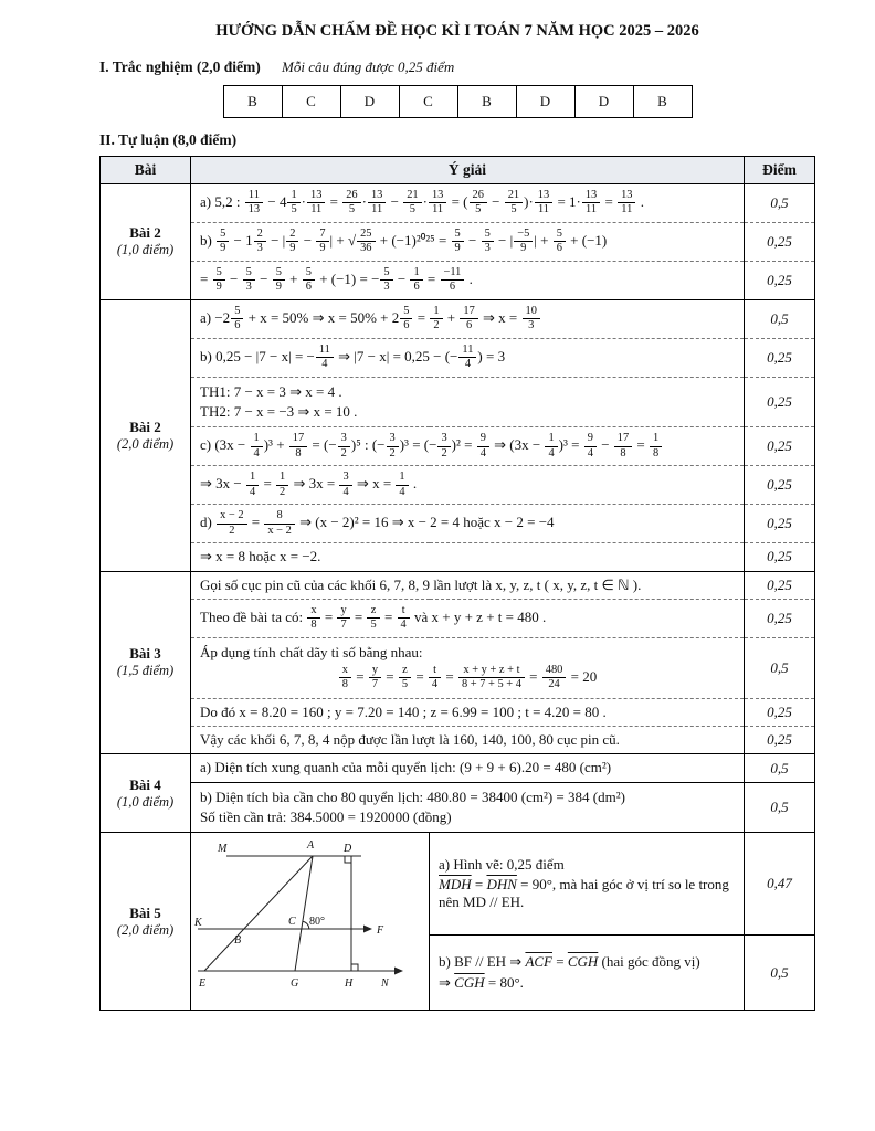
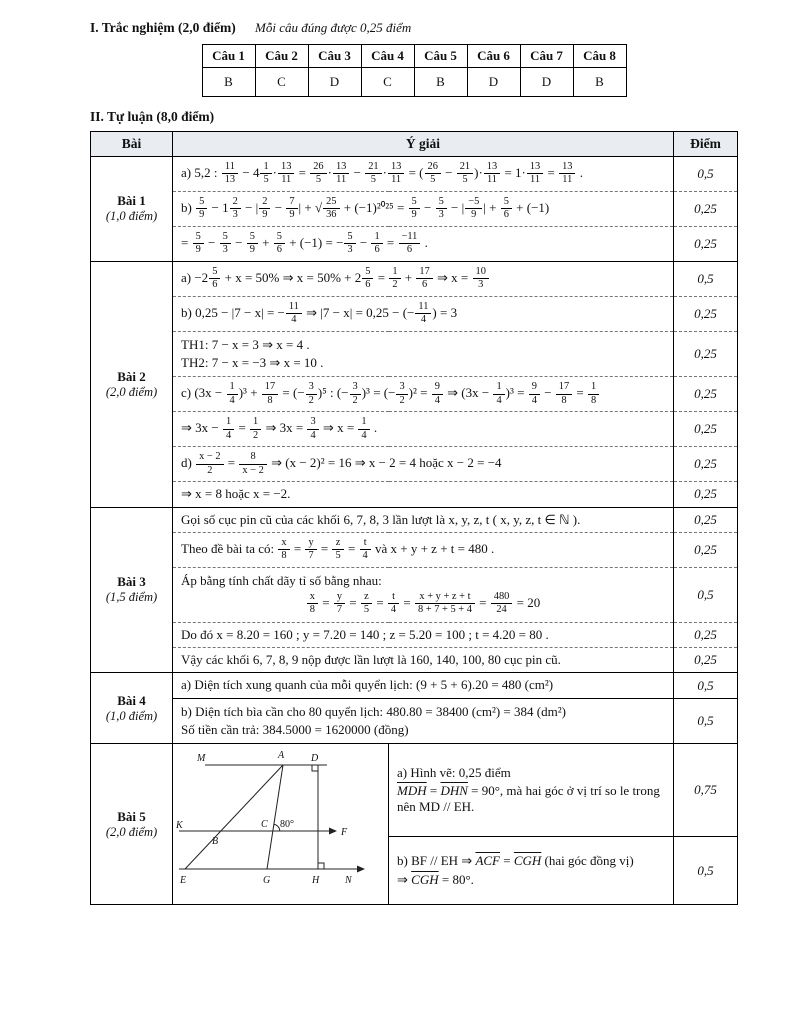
- HƯỚNG DẪN CHẤM ĐỀ HỌC KÌ I TOÁN 7 NĂM HỌC 2025 – 2026
  I. Trắc nghiệm (2,0 điểm) Mỗi câu đúng được 0,25 điểm
+ Câu 1	Câu 2	Câu 3	Câu 4	Câu 5	Câu 6	Câu 7	Câu 8
  B	C	D	C	B	D	D	B
  II. Tự luận (8,0 điểm)
  Bài	Ý giải	Điểm
- Bài 2 (1,0 điểm)	a) 5,2 : 1113 − 4 15· 1311 = 265· 1311 − 215· 1311 = ( 265 − 215)· 1311 = 1· 1311 = 1311 .	0,5
+ Bài 1 (1,0 điểm)	a) 5,2 : 1113 − 4 15· 1311 = 265· 1311 − 215· 1311 = ( 265 − 215)· 1311 = 1· 1311 = 1311 .	0,5
  b) 59 − 1 23 − | 29 − 79| + √ 2536 + (−1)²⁰²⁵ = 59 − 53 − | −59| + 56 + (−1)	0,25
  = 59 − 53 − 59 + 56 + (−1) = − 53 − 16 = −116 .	0,25
  Bài 2 (2,0 điểm)	a) −2 56 + x = 50% ⇒ x = 50% + 2 56 = 12 + 176 ⇒ x = 103	0,5
  b) 0,25 − |7 − x| = − 114 ⇒ |7 − x| = 0,25 − (− 114) = 3	0,25
  TH1: 7 − x = 3 ⇒ x = 4 . TH2: 7 − x = −3 ⇒ x = 10 .	0,25
  c) (3x − 14)³ + 178 = (− 32)⁵ : (− 32)³ = (− 32)² = 94 ⇒ (3x − 14)³ = 94 − 178 = 18	0,25
  ⇒ 3x − 14 = 12 ⇒ 3x = 34 ⇒ x = 14 .	0,25
  d) x − 22 = 8x − 2 ⇒ (x − 2)² = 16 ⇒ x − 2 = 4 hoặc x − 2 = −4	0,25
  ⇒ x = 8 hoặc x = −2.	0,25
- Bài 3 (1,5 điểm)	Gọi số cục pin cũ của các khối 6, 7, 8, 9 lần lượt là x, y, z, t ( x, y, z, t ∈ ℕ ).	0,25
+ Bài 3 (1,5 điểm)	Gọi số cục pin cũ của các khối 6, 7, 8, 3 lần lượt là x, y, z, t ( x, y, z, t ∈ ℕ ).	0,25
  Theo đề bài ta có: x8 = y7 = z5 = t4 và x + y + z + t = 480 .	0,25
- Áp dụng tính chất dãy tỉ số bằng nhau: x8 = y7 = z5 = t4 = x + y + z + t8 + 7 + 5 + 4 = 48024 = 20	0,5
+ Áp bằng tính chất dãy tỉ số bằng nhau: x8 = y7 = z5 = t4 = x + y + z + t8 + 7 + 5 + 4 = 48024 = 20	0,5
- Do đó x = 8.20 = 160 ; y = 7.20 = 140 ; z = 6.99 = 100 ; t = 4.20 = 80 .	0,25
+ Do đó x = 8.20 = 160 ; y = 7.20 = 140 ; z = 5.20 = 100 ; t = 4.20 = 80 .	0,25
- Vậy các khối 6, 7, 8, 4 nộp được lần lượt là 160, 140, 100, 80 cục pin cũ.	0,25
+ Vậy các khối 6, 7, 8, 9 nộp được lần lượt là 160, 140, 100, 80 cục pin cũ.	0,25
- Bài 4 (1,0 điểm)	a) Diện tích xung quanh của mỗi quyển lịch: (9 + 9 + 6).20 = 480 (cm²)	0,5
+ Bài 4 (1,0 điểm)	a) Diện tích xung quanh của mỗi quyển lịch: (9 + 5 + 6).20 = 480 (cm²)	0,5
- b) Diện tích bìa cần cho 80 quyển lịch: 480.80 = 38400 (cm²) = 384 (dm²) Số tiền cần trả: 384.5000 = 1920000 (đồng)	0,5
+ b) Diện tích bìa cần cho 80 quyển lịch: 480.80 = 38400 (cm²) = 384 (dm²) Số tiền cần trả: 384.5000 = 1620000 (đồng)	0,5
- Bài 5 (2,0 điểm)	M A D K B C 80° F E G H N	a) Hình vẽ: 0,25 điểm MDH = DHN = 90°, mà hai góc ở vị trí so le trong nên MD // EH.	0,47
+ Bài 5 (2,0 điểm)	M A D K B C 80° F E G H N	a) Hình vẽ: 0,25 điểm MDH = DHN = 90°, mà hai góc ở vị trí so le trong nên MD // EH.	0,75
  b) BF // EH ⇒ ACF = CGH (hai góc đồng vị) ⇒ CGH = 80°.	0,5
